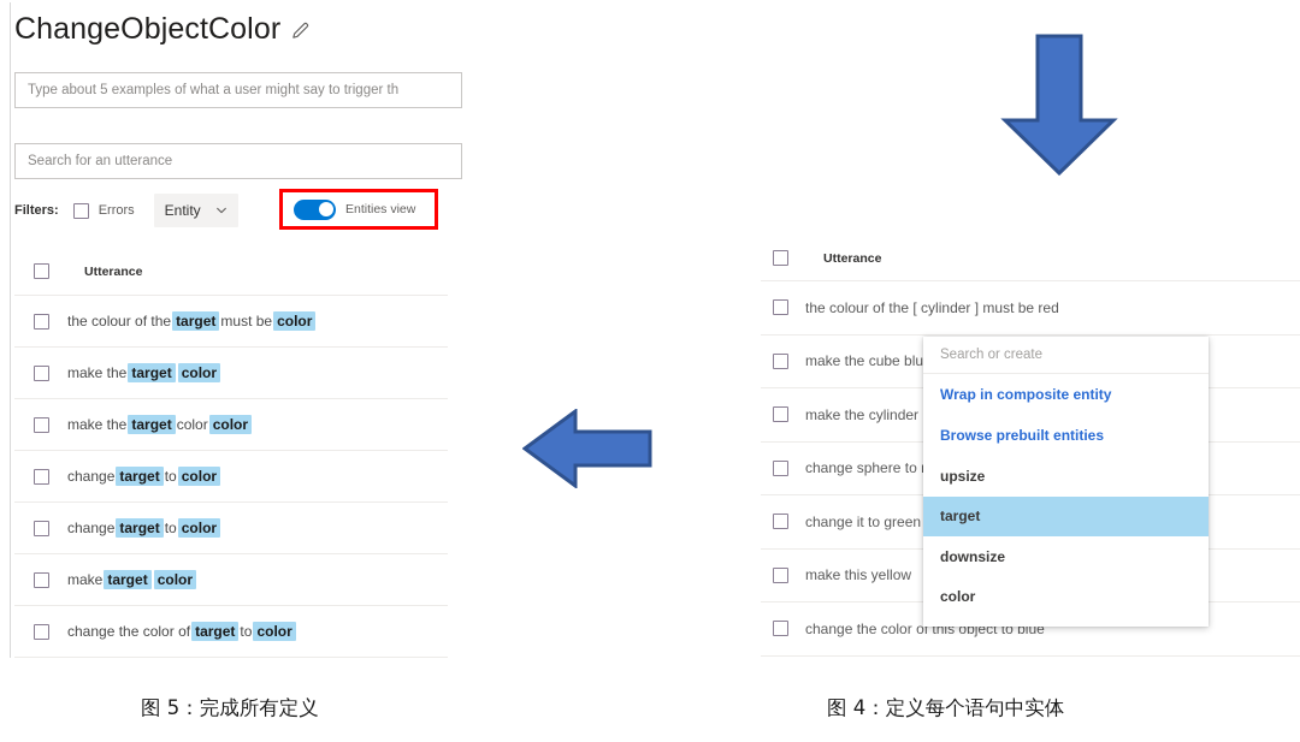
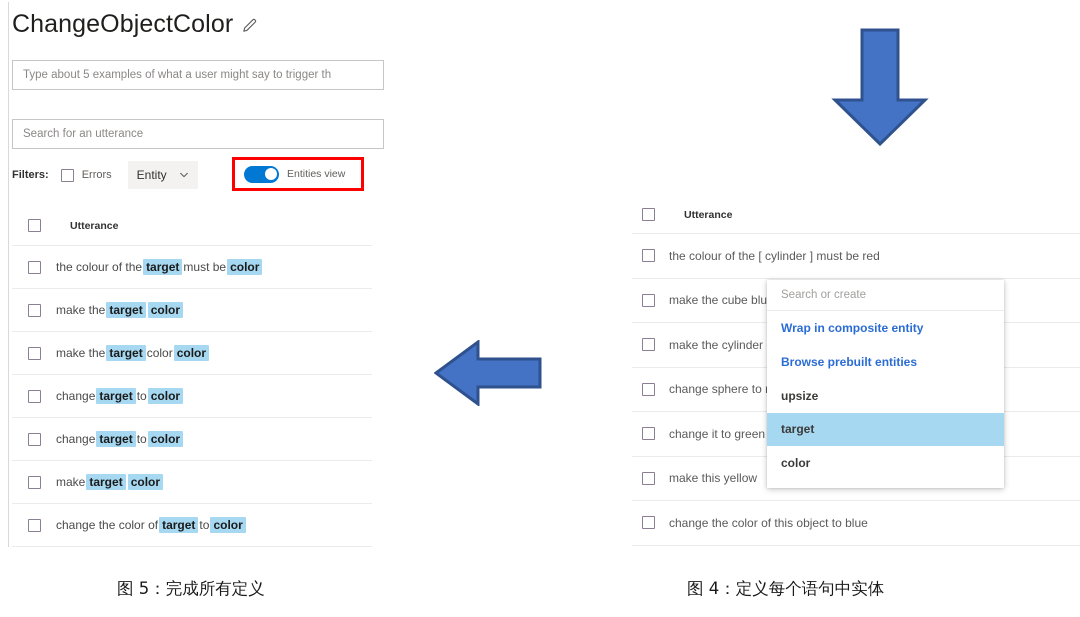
  ChangeObjectColor
  Type about 5 examples of what a user might say to trigger th
  Search for an utterance
  Filters:
  Errors
  Entity
  Entities view
  Utterance
  the colour of the
  target
  must be
  color
  make the
  target
  color
  make the
  target
  color
  color
  change
  target
  to
  color
  change
  target
  to
  color
  make
  target
  color
  change the color of
  target
  to
  color
  Utterance
  the colour of the [ cylinder ] must be red
  make the cube blu
  make the cylinder
  change sphere to
  change it to green
  make this yellow
  change the color of this object to blue
  Search or create
  Wrap in composite entity
  Browse prebuilt entities
  upsize
  target
- downsize
  color
  图 5：完成所有定义
  图 4：定义每个语句中实体
